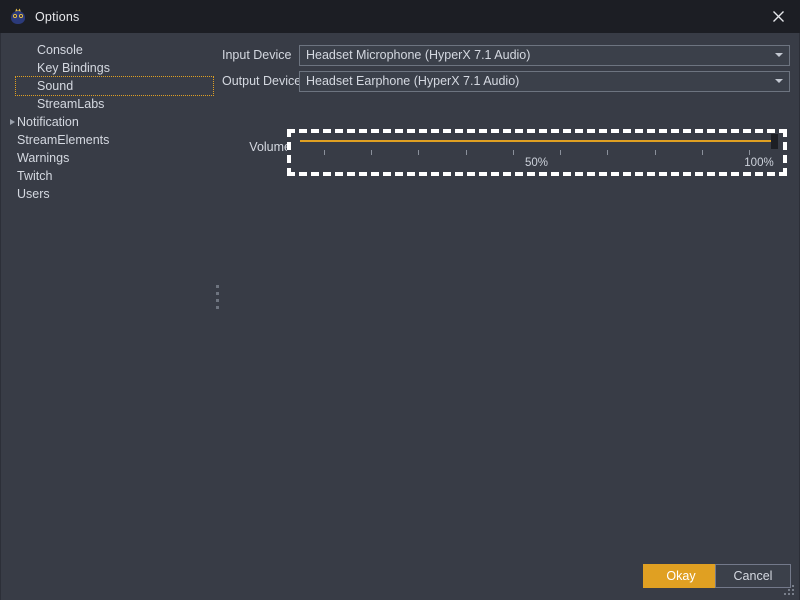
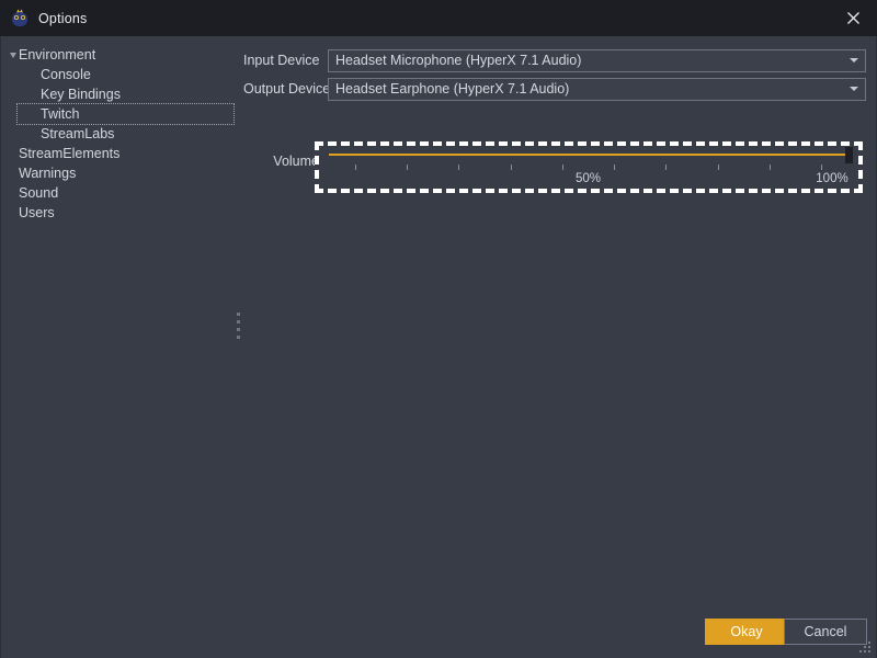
  Options
+ Environment
  Console
  Key Bindings
- Sound
+ Twitch
  StreamLabs
- Notification
  StreamElements
  Warnings
- Twitch
+ Sound
  Users
  Input Device
  Headset Microphone (HyperX 7.1 Audio)
  Output Device
  Headset Earphone (HyperX 7.1 Audio)
  Volum
  50%
  100%
  Okay
  Cancel
